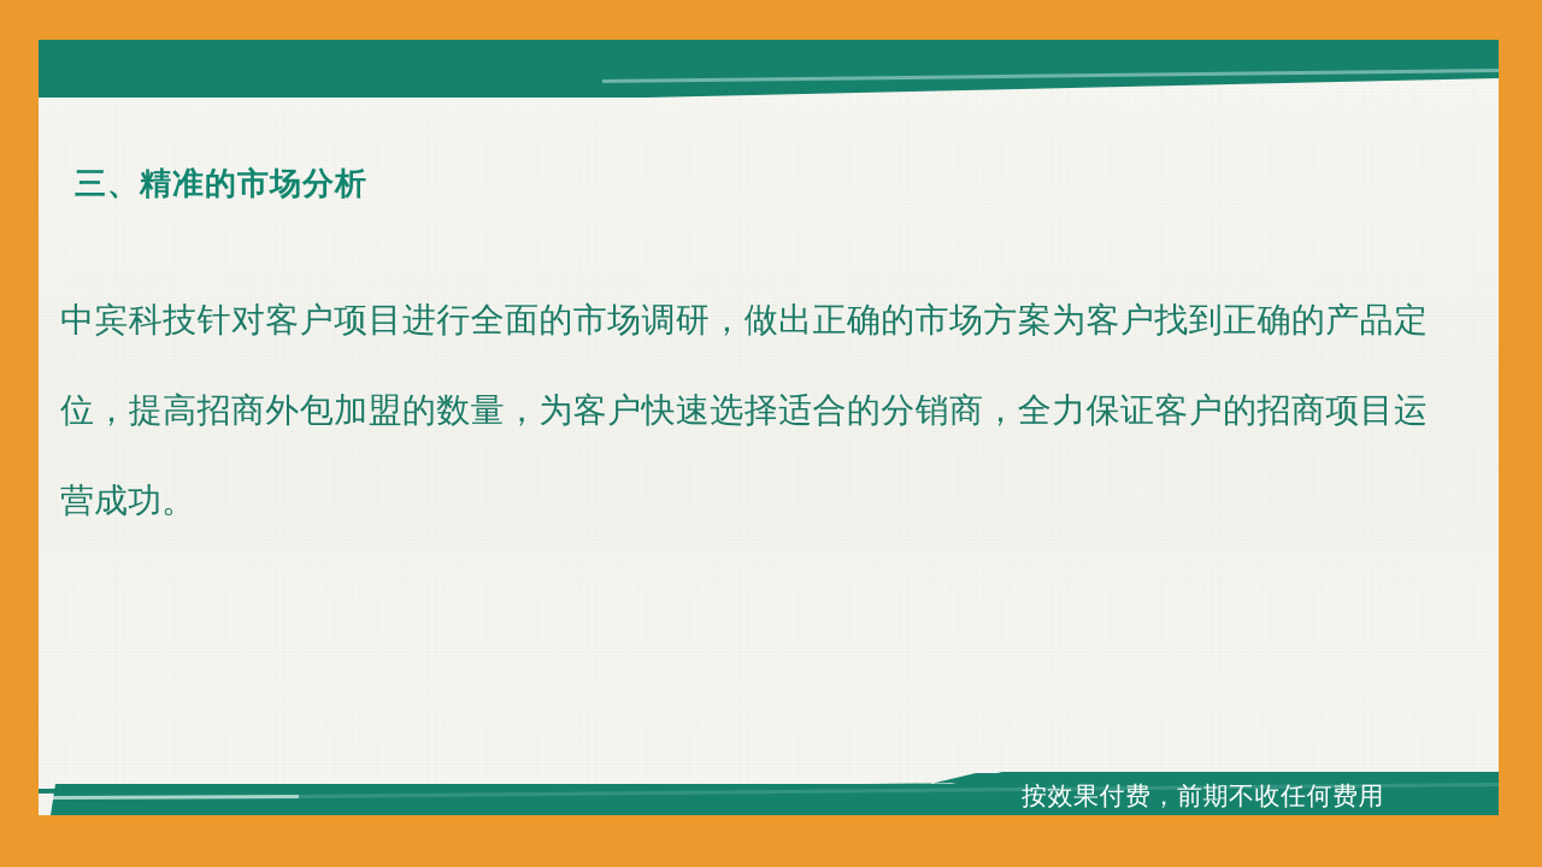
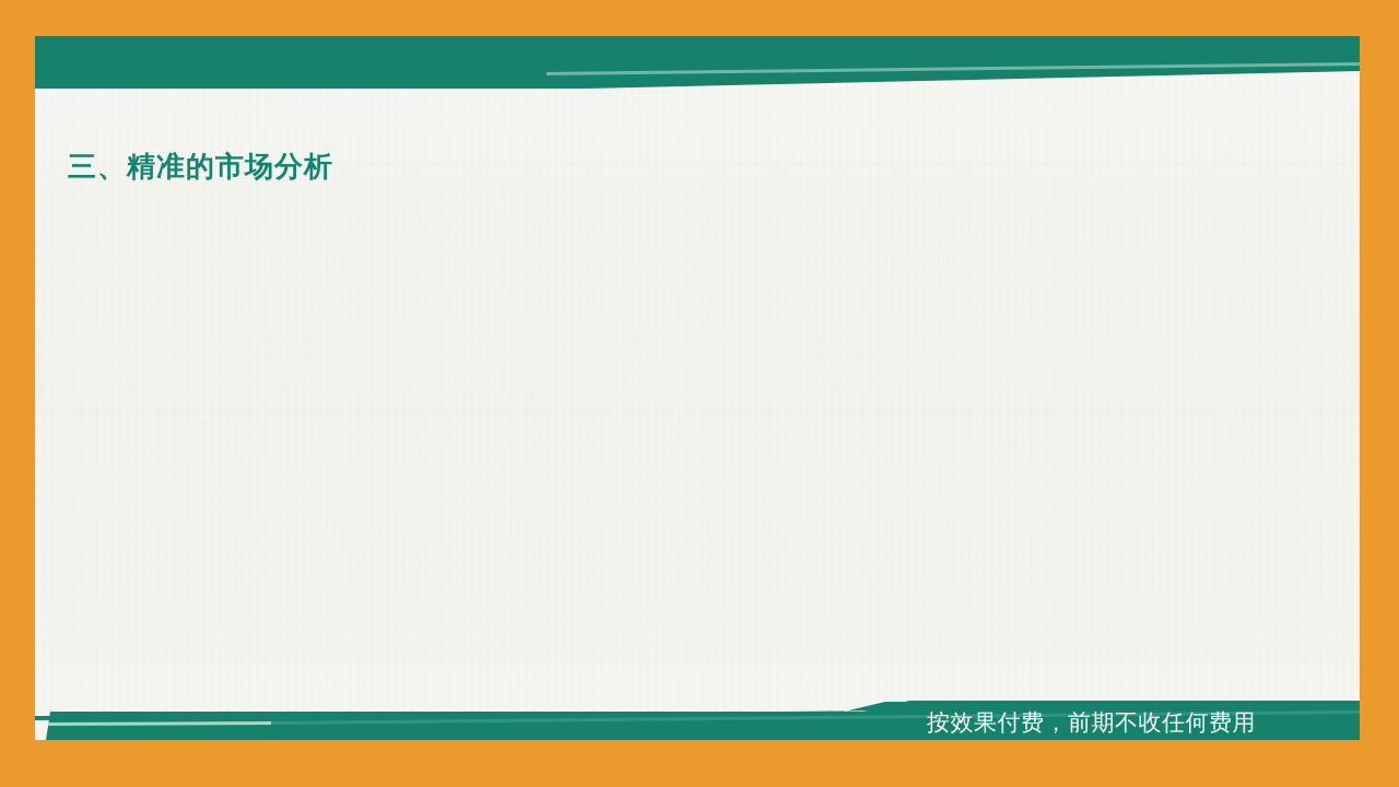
  三、精准的市场分析
- 中宾科技针对客户项目进行全面的市场调研，做出正确的市场方案为客户找到正确的产品定位，提高招商外包加盟的数量，为客户快速选择适合的分销商，全力保证客户的招商项目运营成功。
  按效果付费，前期不收任何费用
